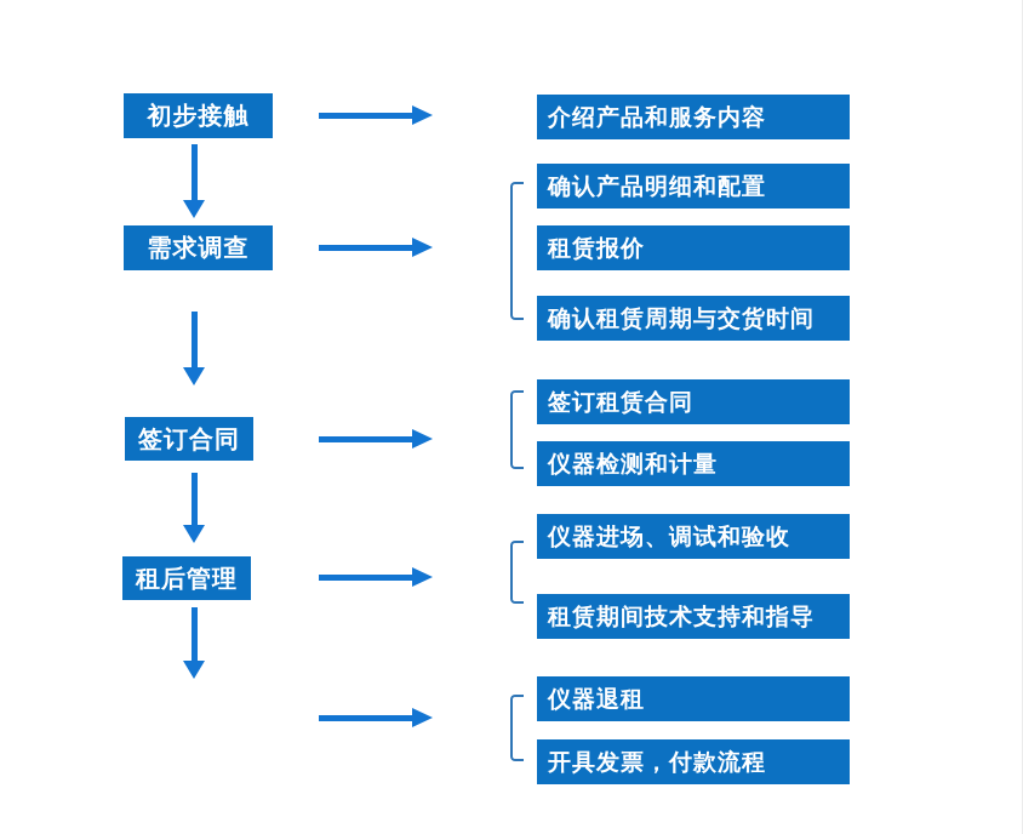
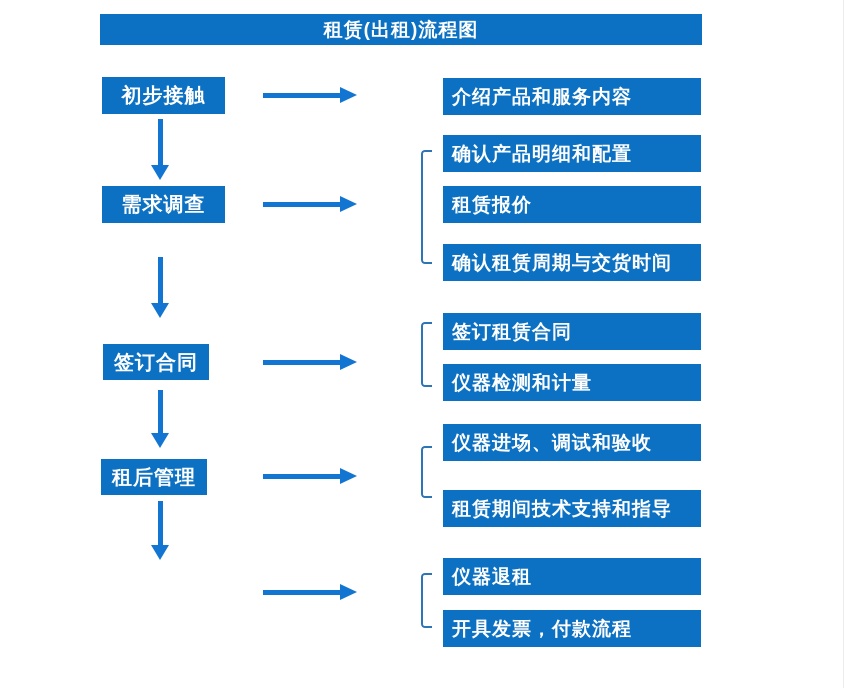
+ 租赁(出租)流程图
  初步接触
  需求调查
  签订合同
  租后管理
  介绍产品和服务内容
  确认产品明细和配置
  租赁报价
  确认租赁周期与交货时间
  签订租赁合同
  仪器检测和计量
  仪器进场、调试和验收
  租赁期间技术支持和指导
  仪器退租
  开具发票，付款流程
